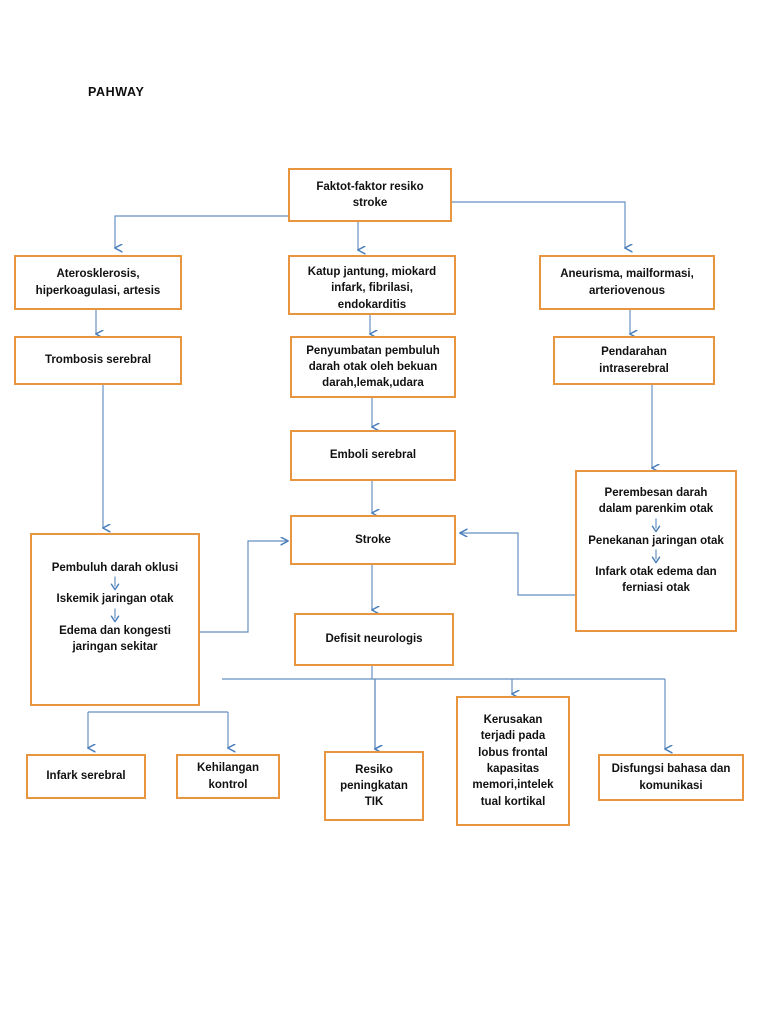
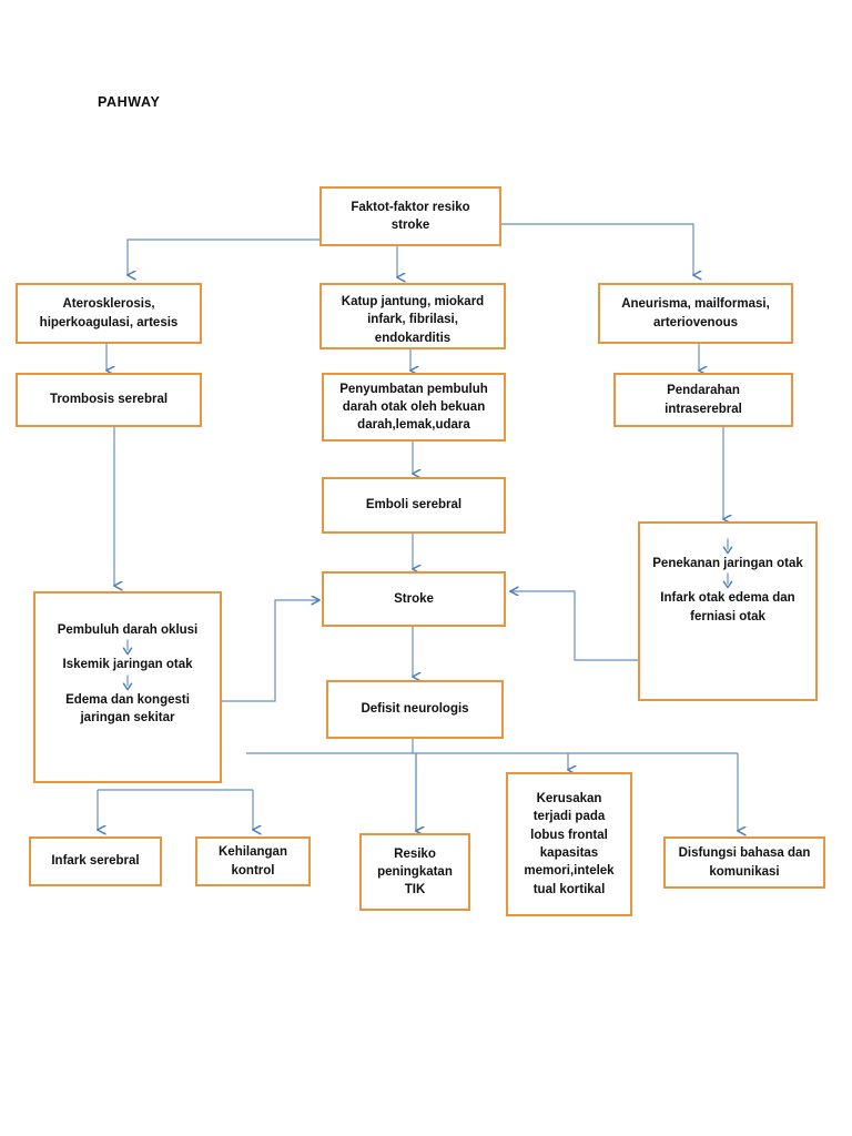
  PAHWAY
  Faktot-faktor resiko
  stroke
  Aterosklerosis,
  hiperkoagulasi, artesis
  Katup jantung, miokard
  infark, fibrilasi,
  endokarditis
  Aneurisma, mailformasi,
  arteriovenous
  Trombosis serebral
  Penyumbatan pembuluh
  darah otak oleh bekuan
  darah,lemak,udara
  Pendarahan
  intraserebral
  Emboli serebral
- Perembesan darah
- dalam parenkim otak
  Penekanan jaringan otak
  Infark otak edema dan
  ferniasi otak
  Stroke
  Pembuluh darah oklusi
  Iskemik jaringan otak
  Edema dan kongesti
  jaringan sekitar
  Defisit neurologis
  Kerusakan
  terjadi pada
  lobus frontal
  kapasitas
  memori,intelek
  tual kortikal
  Resiko
  peningkatan
  TIK
  Infark serebral
  Kehilangan
  kontrol
  Disfungsi bahasa dan
  komunikasi
